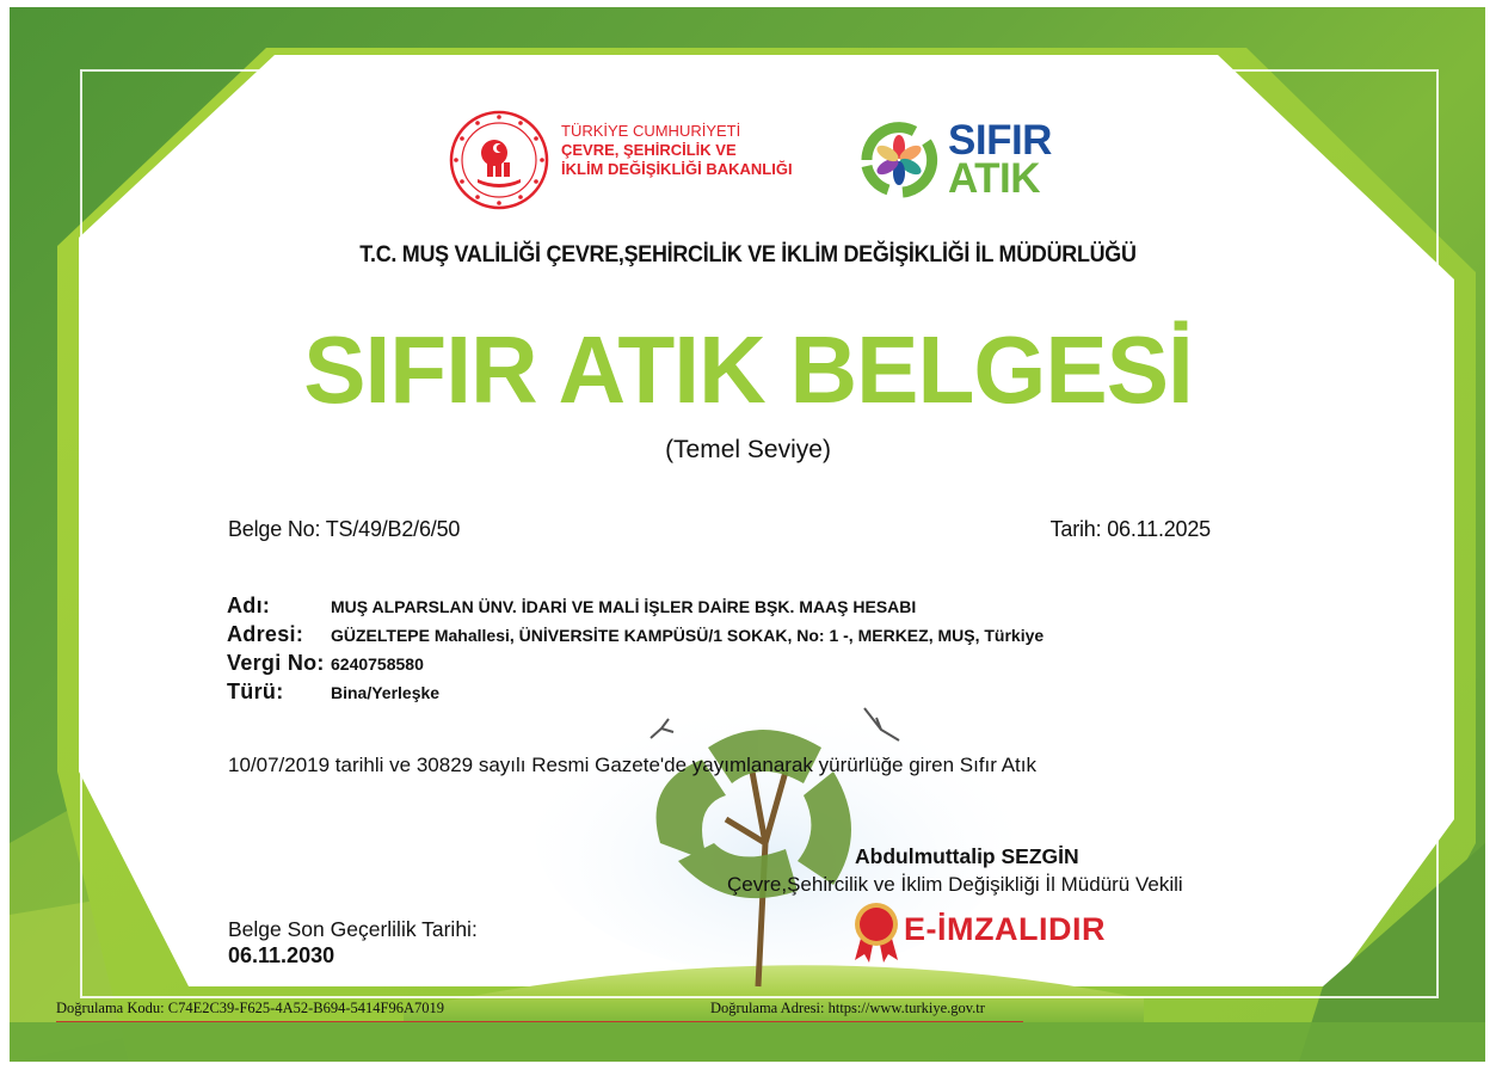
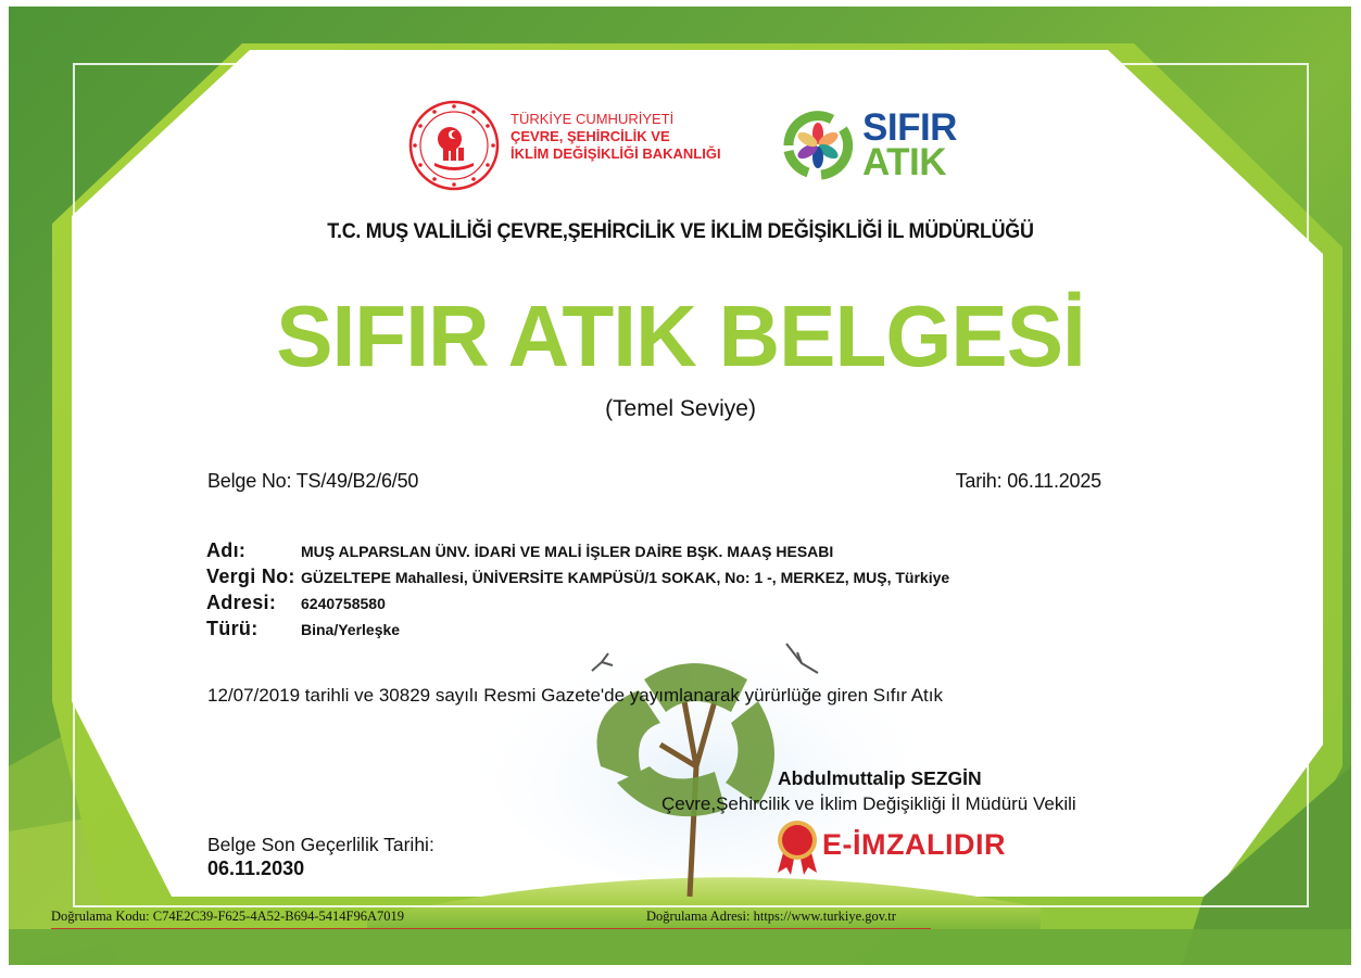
  TÜRKİYE CUMHURİYETİ
  ÇEVRE, ŞEHİRCİLİK VE
  İKLİM DEĞİŞİKLİĞİ BAKANLIĞI
  SIFIR
  ATIK
  T.C. MUŞ VALİLİĞİ ÇEVRE,ŞEHİRCİLİK VE İKLİM DEĞİŞİKLİĞİ İL MÜDÜRLÜĞÜ
  SIFIR ATIK BELGESİ
  (Temel Seviye)
  Belge No: TS/49/B2/6/50
  Tarih: 06.11.2025
  Adı:
  MUŞ ALPARSLAN ÜNV. İDARİ VE MALİ İŞLER DAİRE BŞK. MAAŞ HESABI
- Adresi:
+ Vergi No:
  GÜZELTEPE Mahallesi, ÜNİVERSİTE KAMPÜSÜ/1 SOKAK, No: 1 -, MERKEZ, MUŞ, Türkiye
- Vergi No:
+ Adresi:
  6240758580
  Türü:
  Bina/Yerleşke
- 10/07/2019 tarihli ve 30829 sayılı Resmi Gazete'de yayımlanarak yürürlüğe giren Sıfır Atık
+ 12/07/2019 tarihli ve 30829 sayılı Resmi Gazete'de yayımlanarak yürürlüğe giren Sıfır Atık
  Abdulmuttalip SEZGİN
  Çevre,Şehircilik ve İklim Değişikliği İl Müdürü Vekili
  E-İMZALIDIR
  Belge Son Geçerlilik Tarihi:
  06.11.2030
  Doğrulama Kodu: C74E2C39-F625-4A52-B694-5414F96A7019
  Doğrulama Adresi: https://www.turkiye.gov.tr
